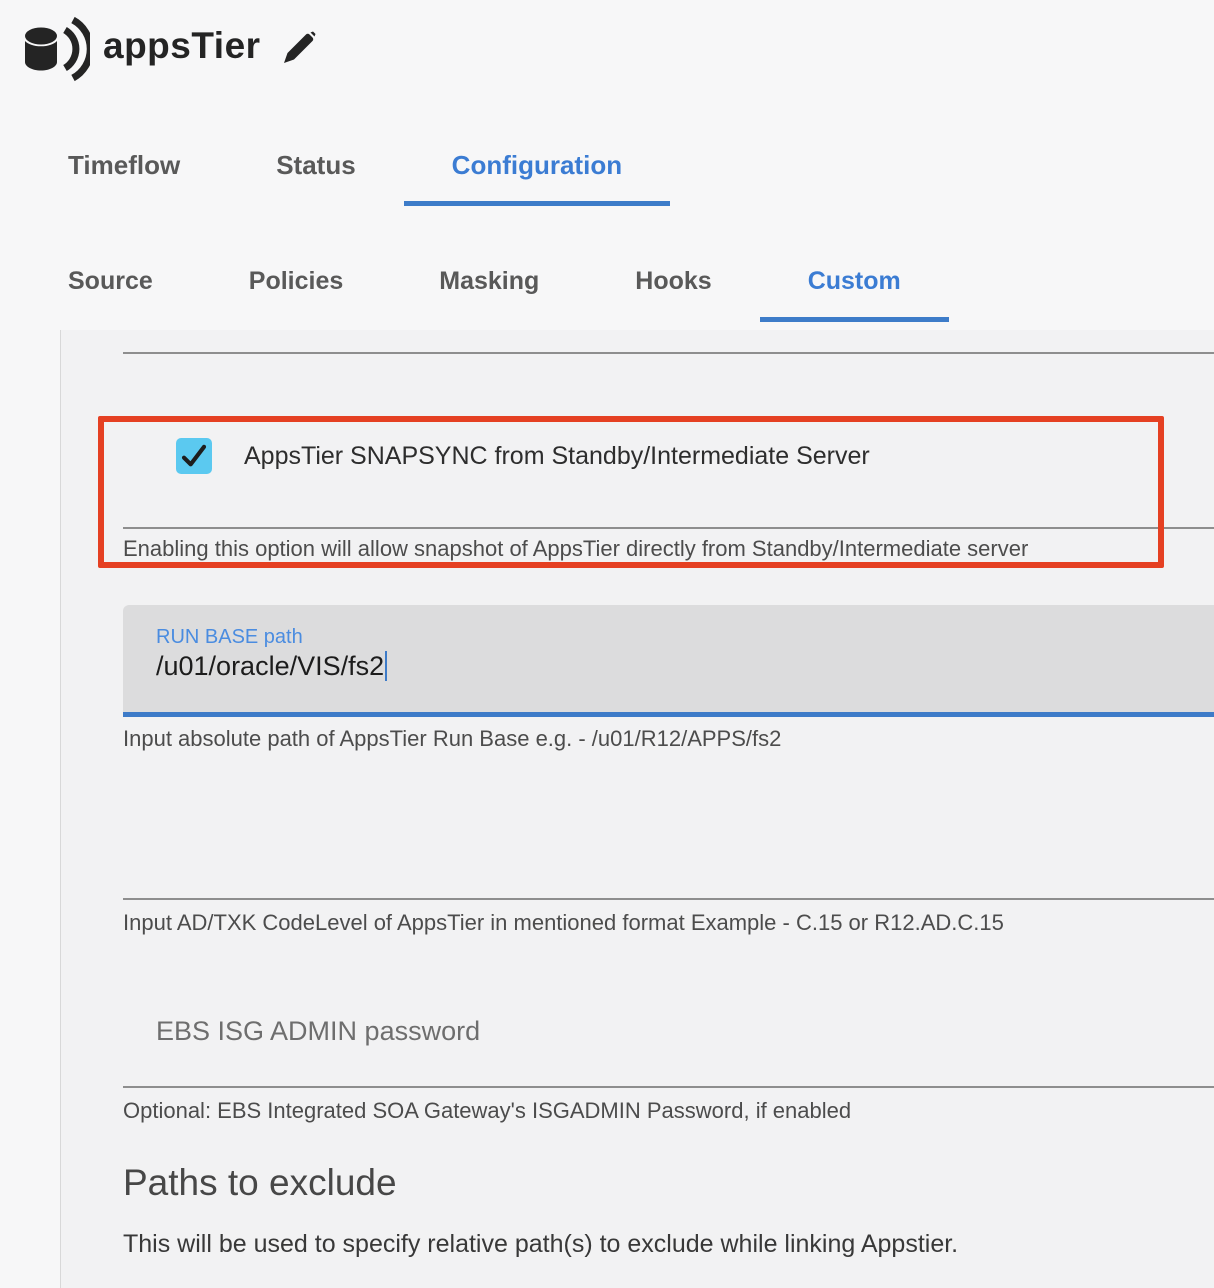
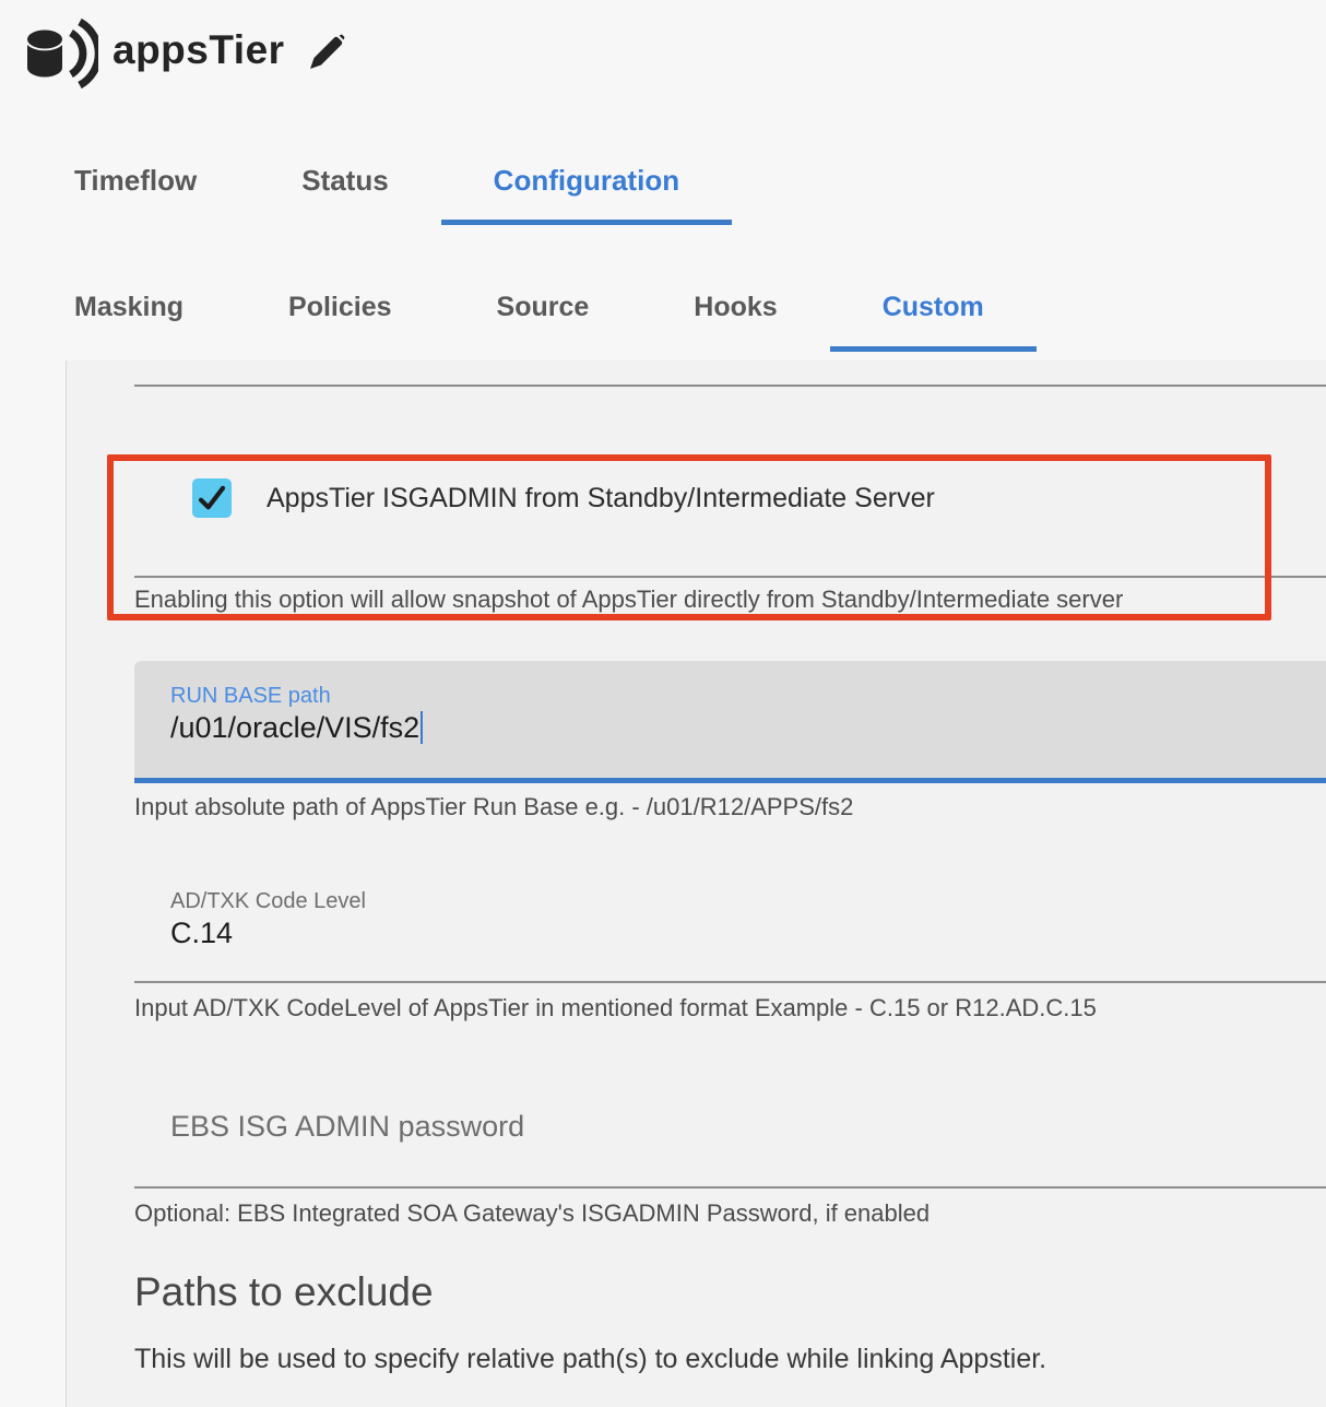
  appsTier
  Timeflow
  Status
  Configuration
- Source
+ Masking
  Policies
- Masking
+ Source
  Hooks
  Custom
- AppsTier SNAPSYNC from Standby/Intermediate Server
+ AppsTier ISGADMIN from Standby/Intermediate Server
  Enabling this option will allow snapshot of AppsTier directly from Standby/Intermediate server
  RUN BASE path
  /u01/oracle/VIS/fs2
  Input absolute path of AppsTier Run Base e.g. - /u01/R12/APPS/fs2
+ AD/TXK Code Level
+ C.14
  Input AD/TXK CodeLevel of AppsTier in mentioned format Example - C.15 or R12.AD.C.15
  EBS ISG ADMIN password
  Optional: EBS Integrated SOA Gateway's ISGADMIN Password, if enabled
  Paths to exclude
  This will be used to specify relative path(s) to exclude while linking Appstier.
